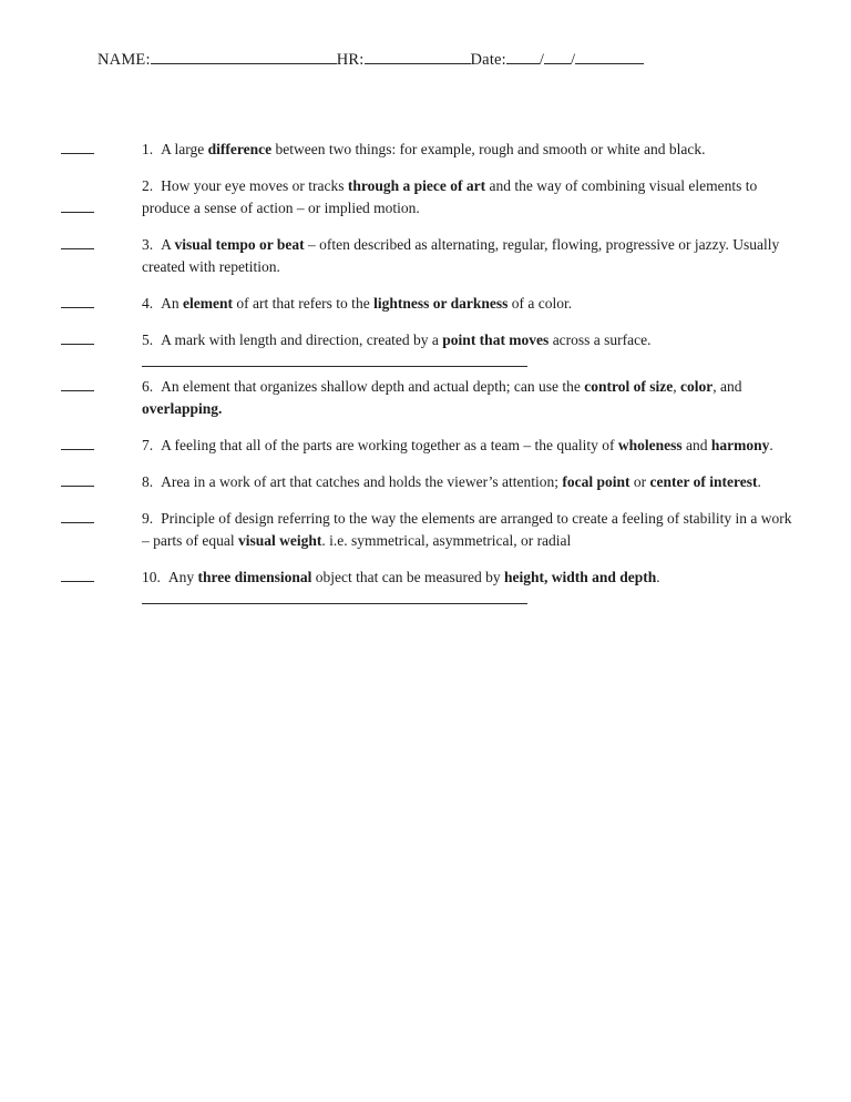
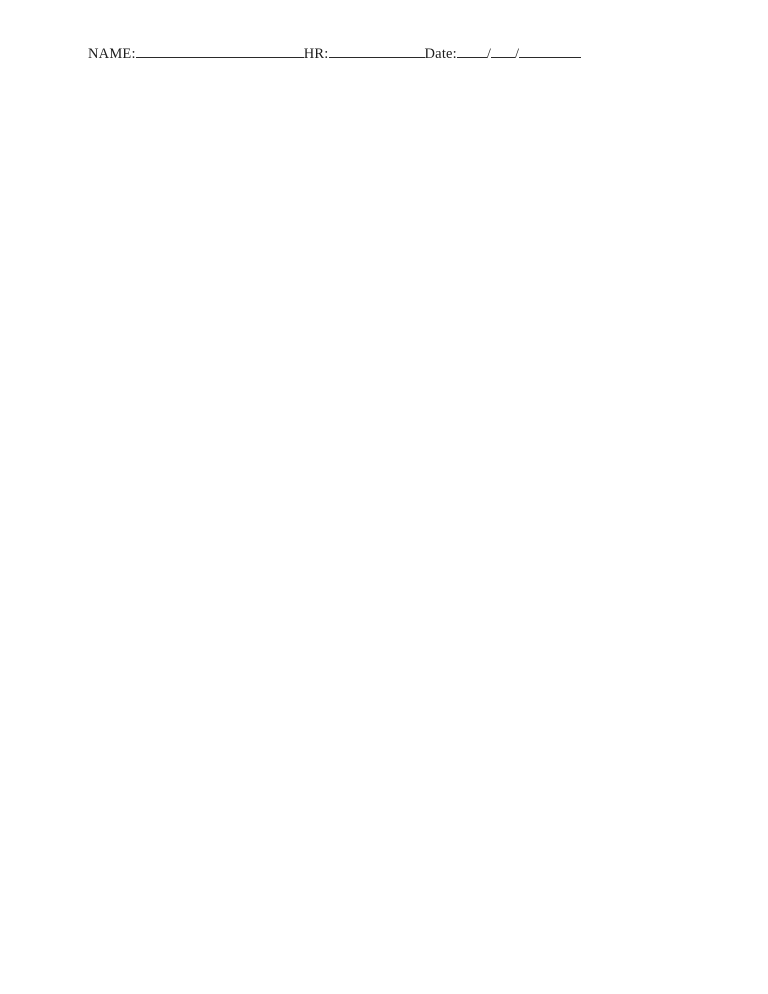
  NAME: HR: Date: / /
- 1. A large difference between two things: for example, rough and smooth or white and black.
- 2. How your eye moves or tracks through a piece of art and the way of combining visual elements to produce a sense of action – or implied motion.
- 3. A visual tempo or beat – often described as alternating, regular, flowing, progressive or jazzy. Usually created with repetition.
- 4. An element of art that refers to the lightness or darkness of a color.
- 5. A mark with length and direction, created by a point that moves across a surface.
- 6. An element that organizes shallow depth and actual depth; can use the control of size, color, and overlapping.
- 7. A feeling that all of the parts are working together as a team – the quality of wholeness and harmony.
- 8. Area in a work of art that catches and holds the viewer’s attention; focal point or center of interest.
- 9. Principle of design referring to the way the elements are arranged to create a feeling of stability in a work – parts of equal visual weight. i.e. symmetrical, asymmetrical, or radial
- 10. Any three dimensional object that can be measured by height, width and depth.
